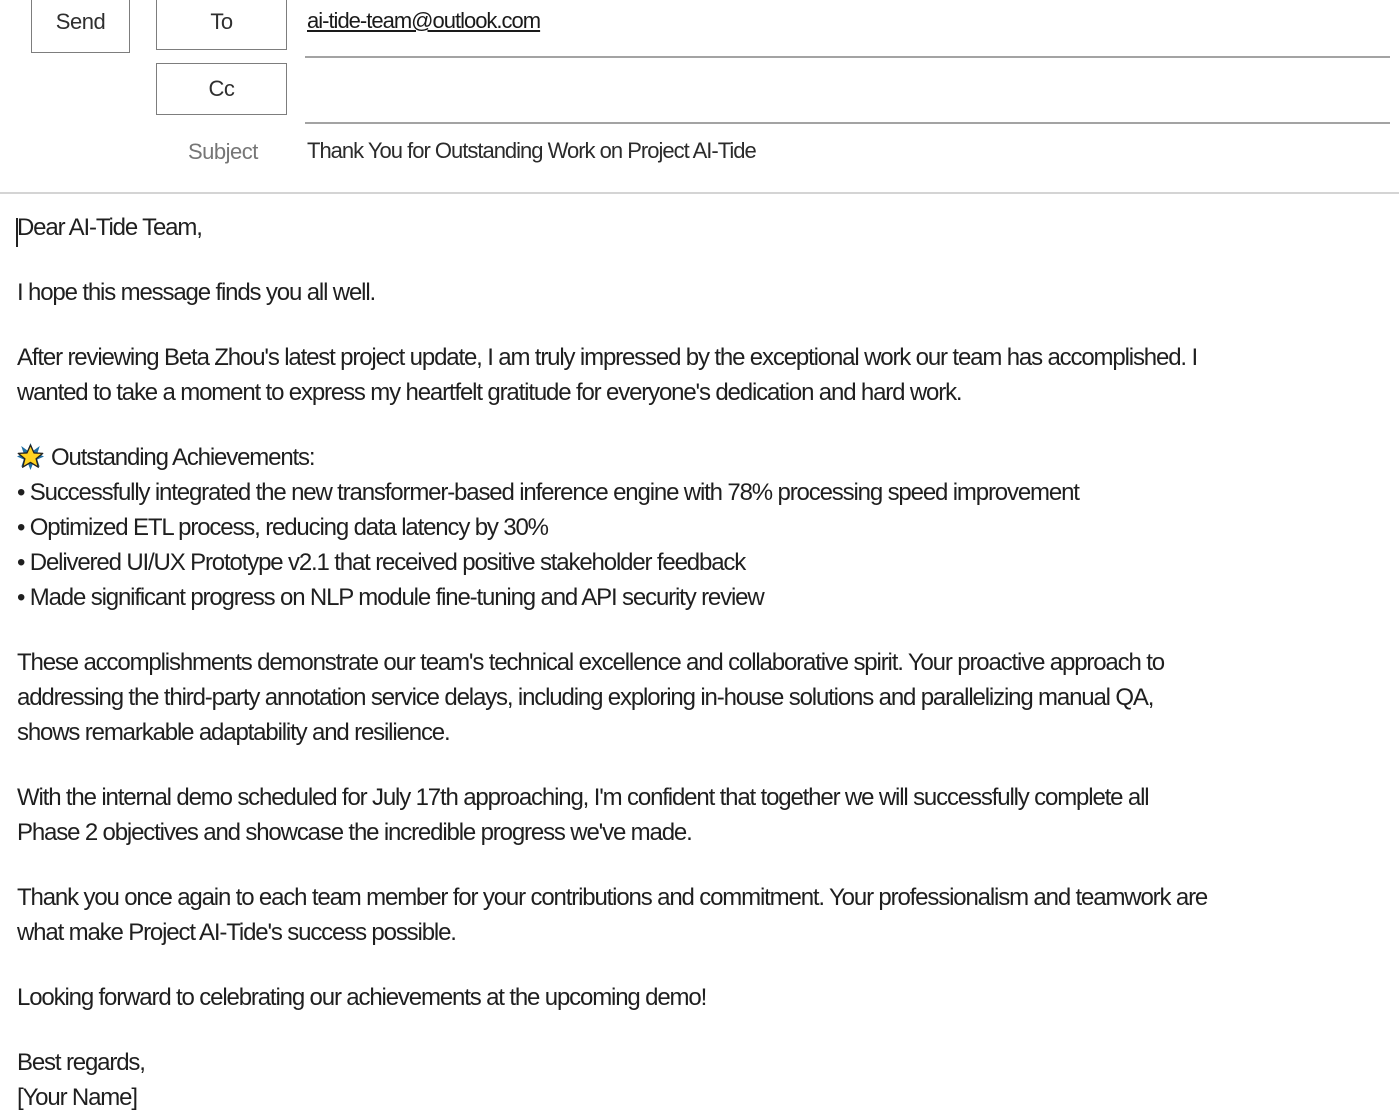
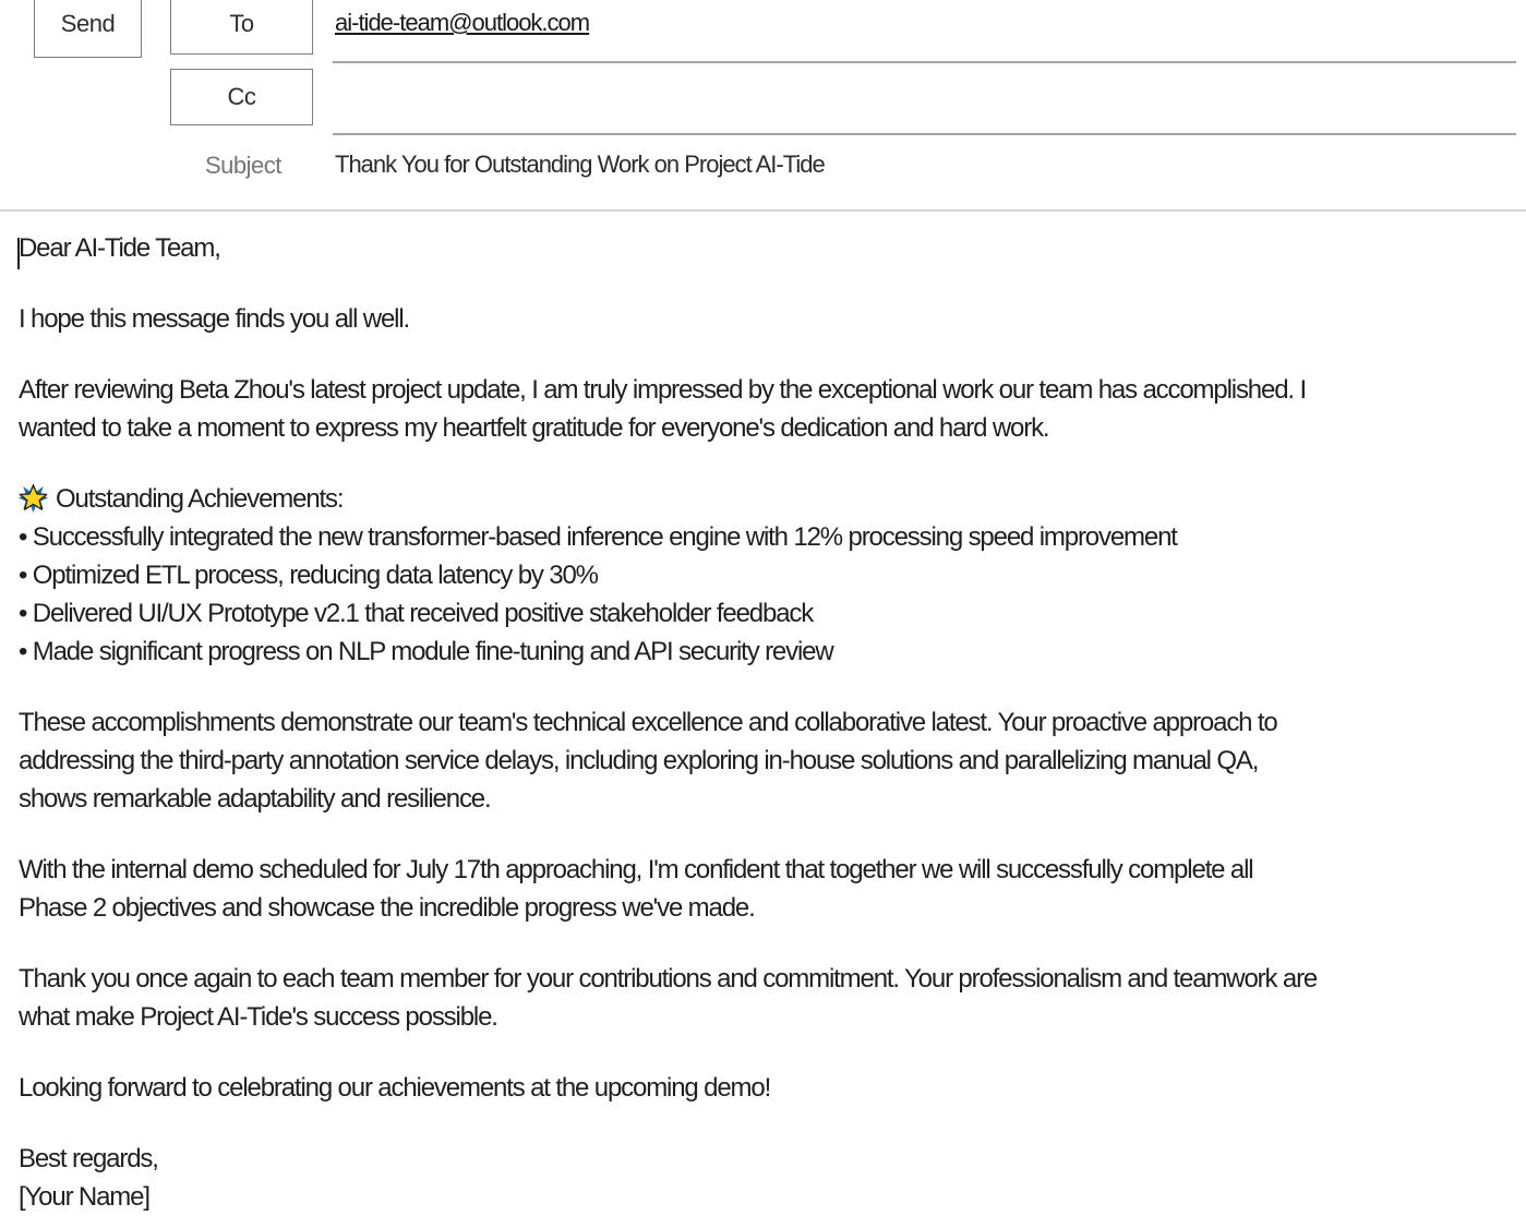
  Send
  To
  Cc
  ai-tide-team@outlook.com
  Subject
  Thank You for Outstanding Work on Project AI-Tide
  Dear AI-Tide Team,
  I hope this message finds you all well.
  After reviewing Beta Zhou's latest project update, I am truly impressed by the exceptional work our team has accomplished. I
  wanted to take a moment to express my heartfelt gratitude for everyone's dedication and hard work.
  Outstanding Achievements:
- • Successfully integrated the new transformer-based inference engine with 78% processing speed improvement
+ • Successfully integrated the new transformer-based inference engine with 12% processing speed improvement
  • Optimized ETL process, reducing data latency by 30%
  • Delivered UI/UX Prototype v2.1 that received positive stakeholder feedback
  • Made significant progress on NLP module fine-tuning and API security review
- These accomplishments demonstrate our team's technical excellence and collaborative spirit. Your proactive approach to
+ These accomplishments demonstrate our team's technical excellence and collaborative latest. Your proactive approach to
  addressing the third-party annotation service delays, including exploring in-house solutions and parallelizing manual QA,
  shows remarkable adaptability and resilience.
  With the internal demo scheduled for July 17th approaching, I'm confident that together we will successfully complete all
  Phase 2 objectives and showcase the incredible progress we've made.
  Thank you once again to each team member for your contributions and commitment. Your professionalism and teamwork are
  what make Project AI-Tide's success possible.
  Looking forward to celebrating our achievements at the upcoming demo!
  Best regards,
  [Your Name]
